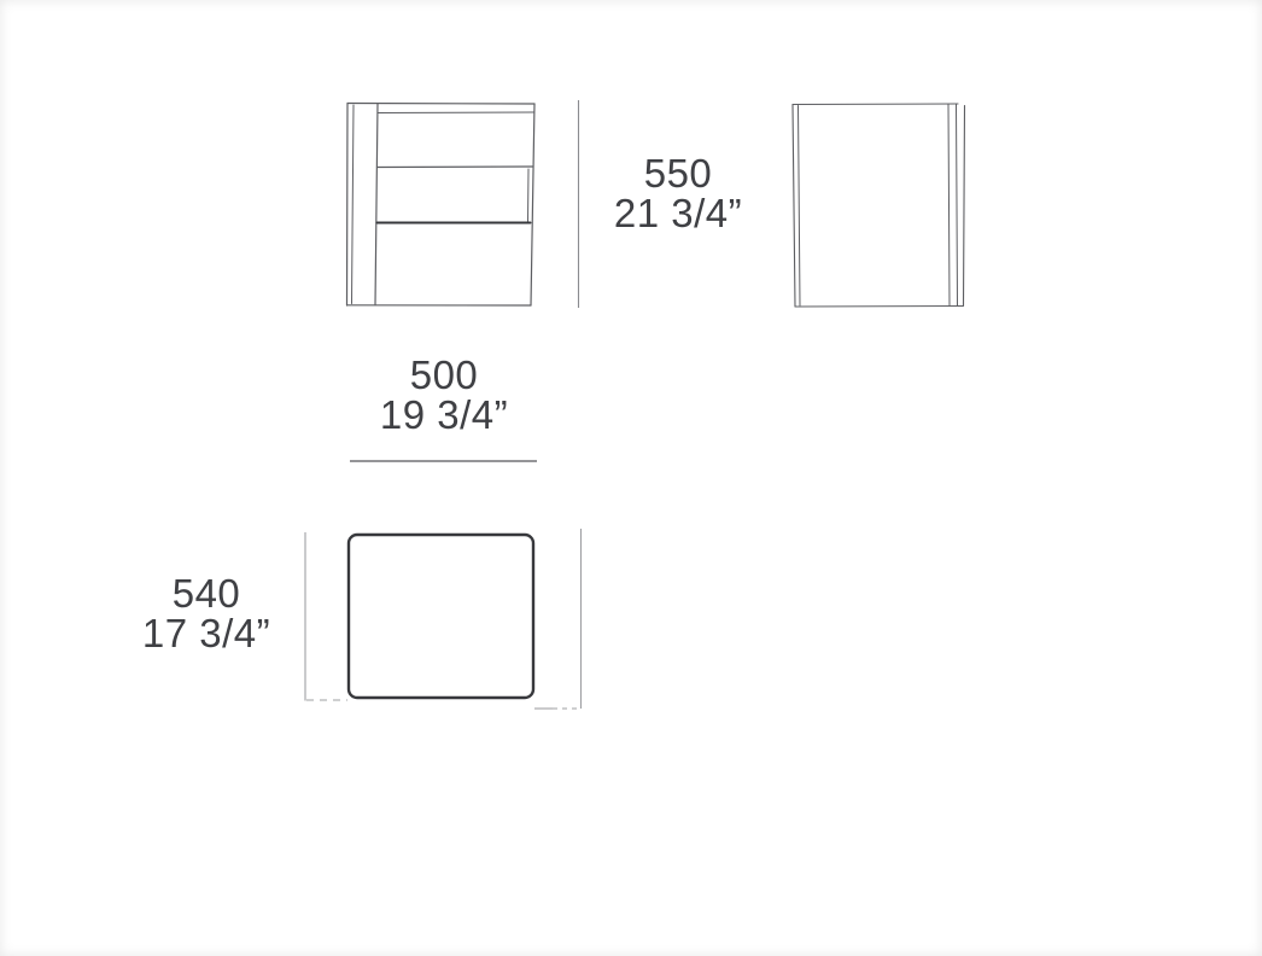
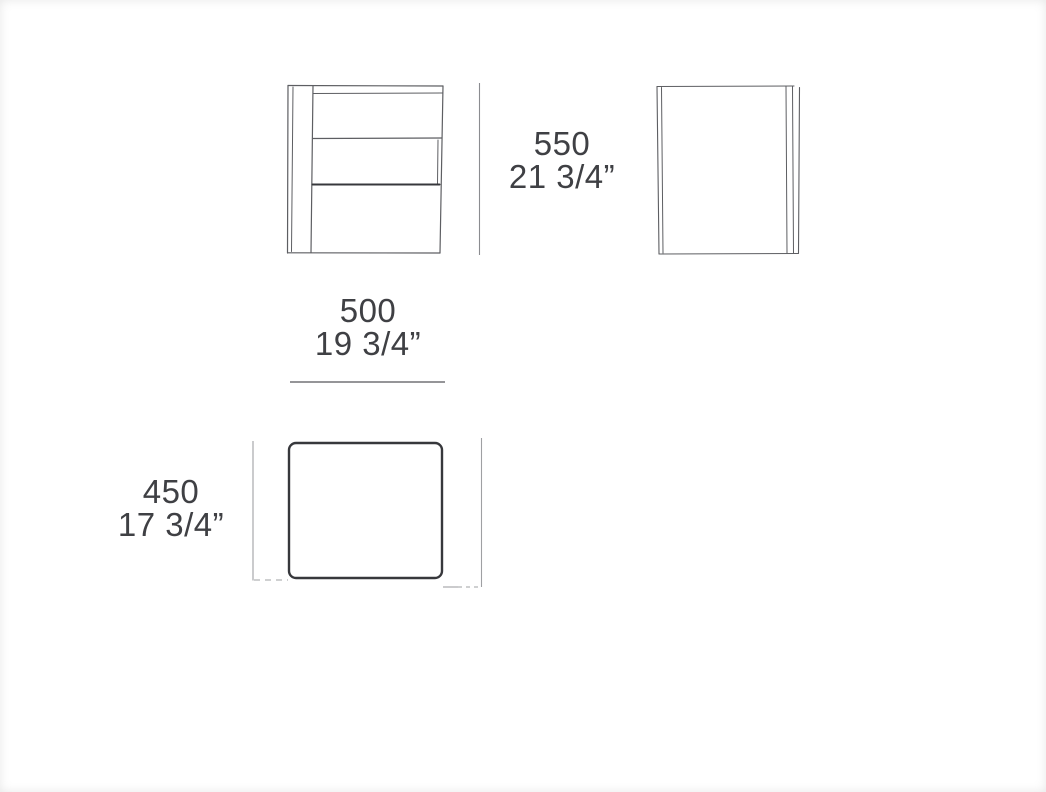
  550
  21 3/4”
  500
  19 3/4”
- 540
+ 450
  17 3/4”
